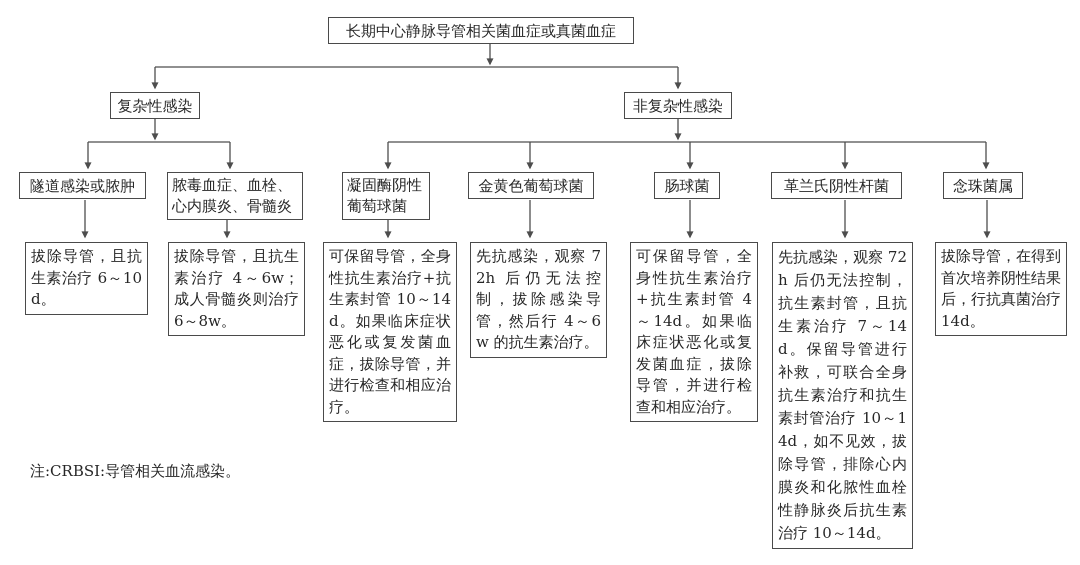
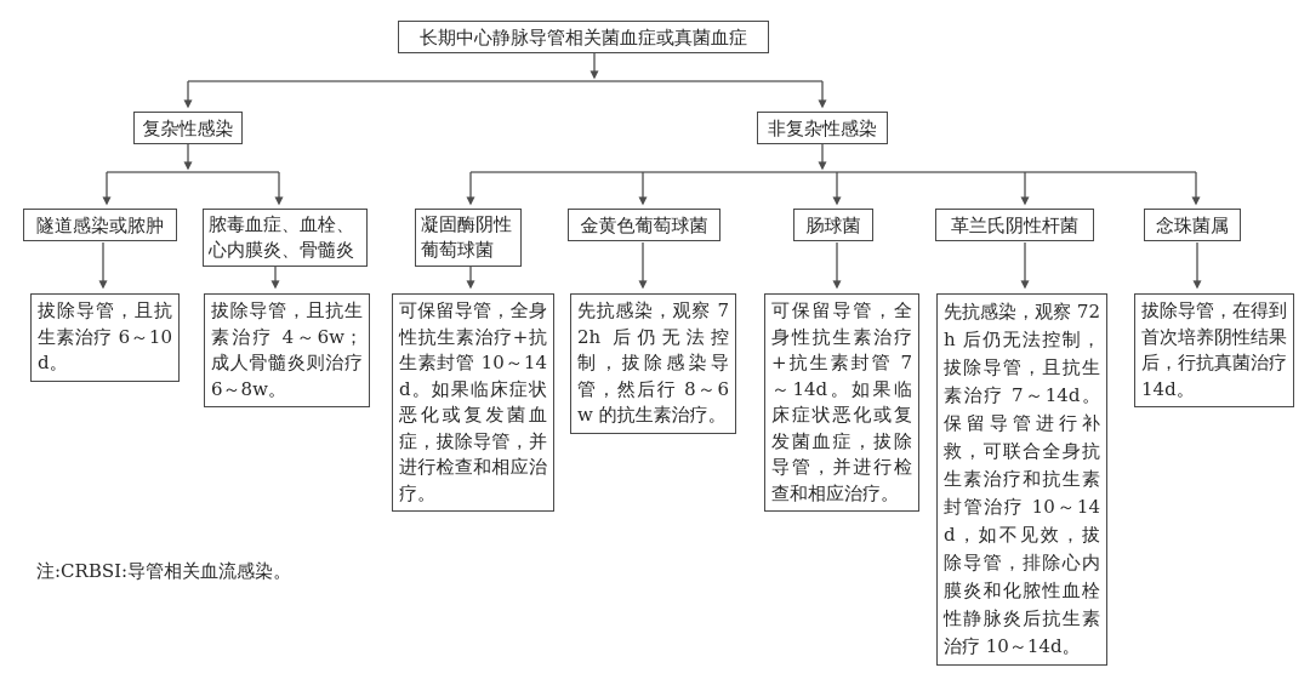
  长期中心静脉导管相关菌血症或真菌血症
  复杂性感染
  非复杂性感染
  隧道感染或脓肿
  脓毒血症、血栓、心内膜炎、骨髓炎
  凝固酶阴性葡萄球菌
  金黄色葡萄球菌
  肠球菌
  革兰氏阴性杆菌
  念珠菌属
  拔除导管，且抗生素治疗 6～10d。
  拔除导管，且抗生素治疗 4～6w；成人骨髓炎则治疗 6～8w。
  可保留导管，全身性抗生素治疗+抗生素封管 10～14d。如果临床症状恶化或复发菌血症，拔除导管，并进行检查和相应治疗。
- 先抗感染，观察 72h 后仍无法控制，拔除感染导管，然后行 4～6w 的抗生素治疗。
+ 先抗感染，观察 72h 后仍无法控制，拔除感染导管，然后行 8～6w 的抗生素治疗。
- 可保留导管，全身性抗生素治疗+抗生素封管 4～14d。如果临床症状恶化或复发菌血症，拔除导管，并进行检查和相应治疗。
+ 可保留导管，全身性抗生素治疗+抗生素封管 7～14d。如果临床症状恶化或复发菌血症，拔除导管，并进行检查和相应治疗。
- 先抗感染，观察 72h 后仍无法控制，抗生素封管，且抗生素治疗 7～14d。保留导管进行补救，可联合全身抗生素治疗和抗生素封管治疗 10～14d，如不见效，拔除导管，排除心内膜炎和化脓性血栓性静脉炎后抗生素治疗 10～14d。
+ 先抗感染，观察 72h 后仍无法控制，拔除导管，且抗生素治疗 7～14d。保留导管进行补救，可联合全身抗生素治疗和抗生素封管治疗 10～14d，如不见效，拔除导管，排除心内膜炎和化脓性血栓性静脉炎后抗生素治疗 10～14d。
  拔除导管，在得到首次培养阴性结果后，行抗真菌治疗 14d。
  注:CRBSI:导管相关血流感染。
